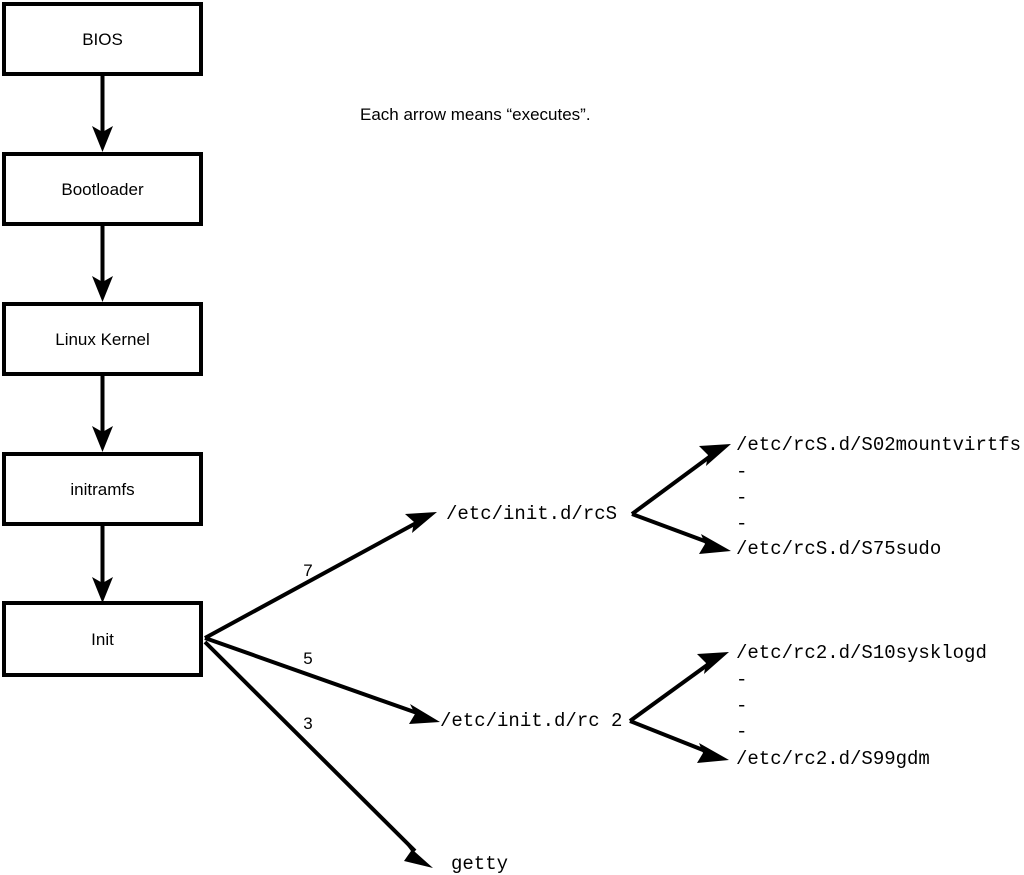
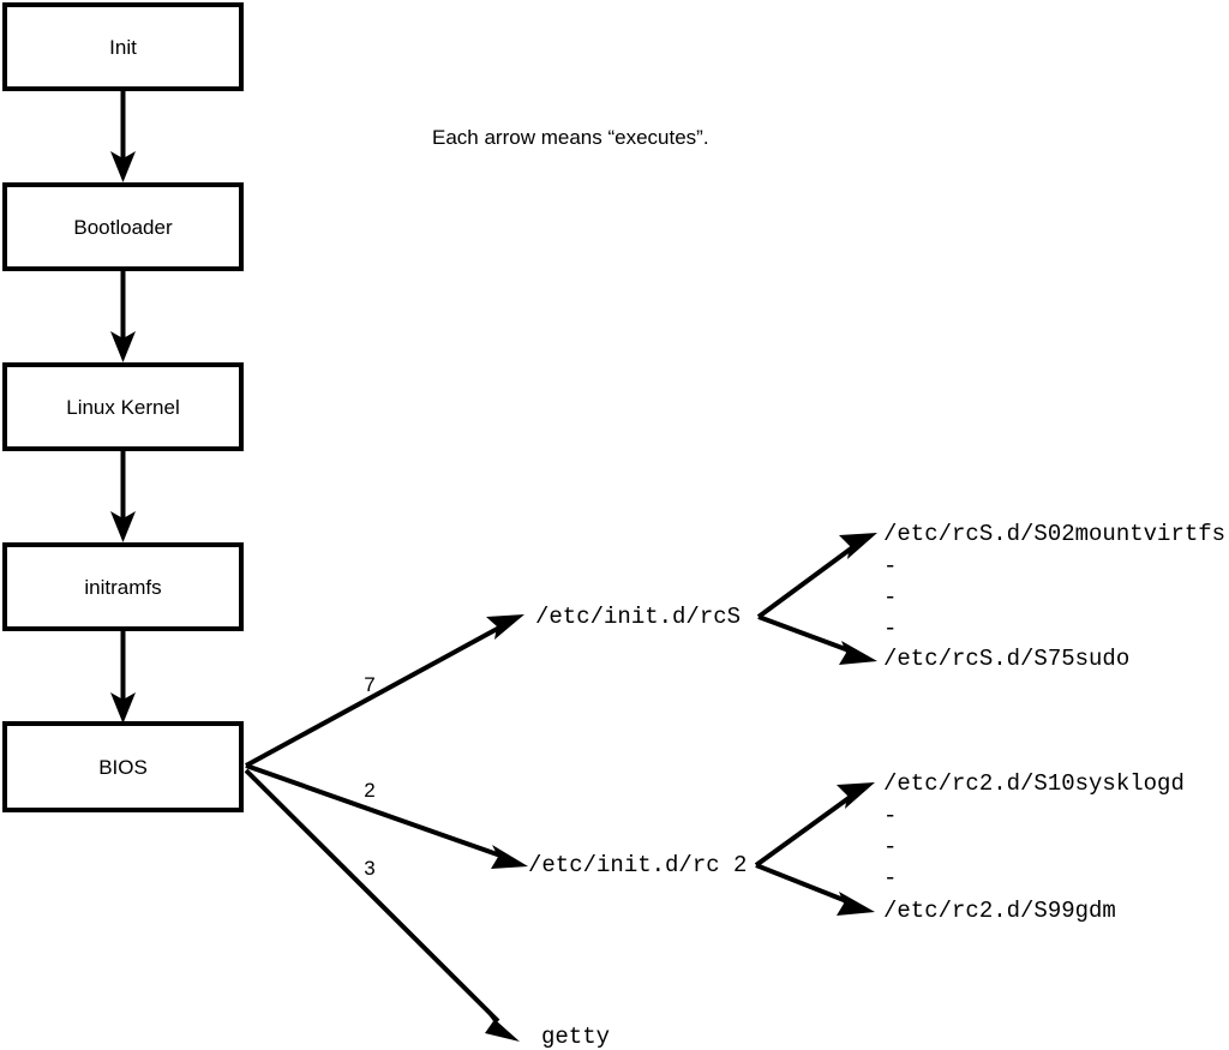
- BIOS
+ Init
  Bootloader
  Linux Kernel
  initramfs
- Init
+ BIOS
  7
- 5
+ 2
  3
  /etc/init.d/rcS
  /etc/init.d/rc 2
  getty
  /etc/rcS.d/S02mountvirtfs
  -
  -
  -
  /etc/rcS.d/S75sudo
  /etc/rc2.d/S10sysklogd
  -
  -
  -
  /etc/rc2.d/S99gdm
  Each arrow means “executes”.
